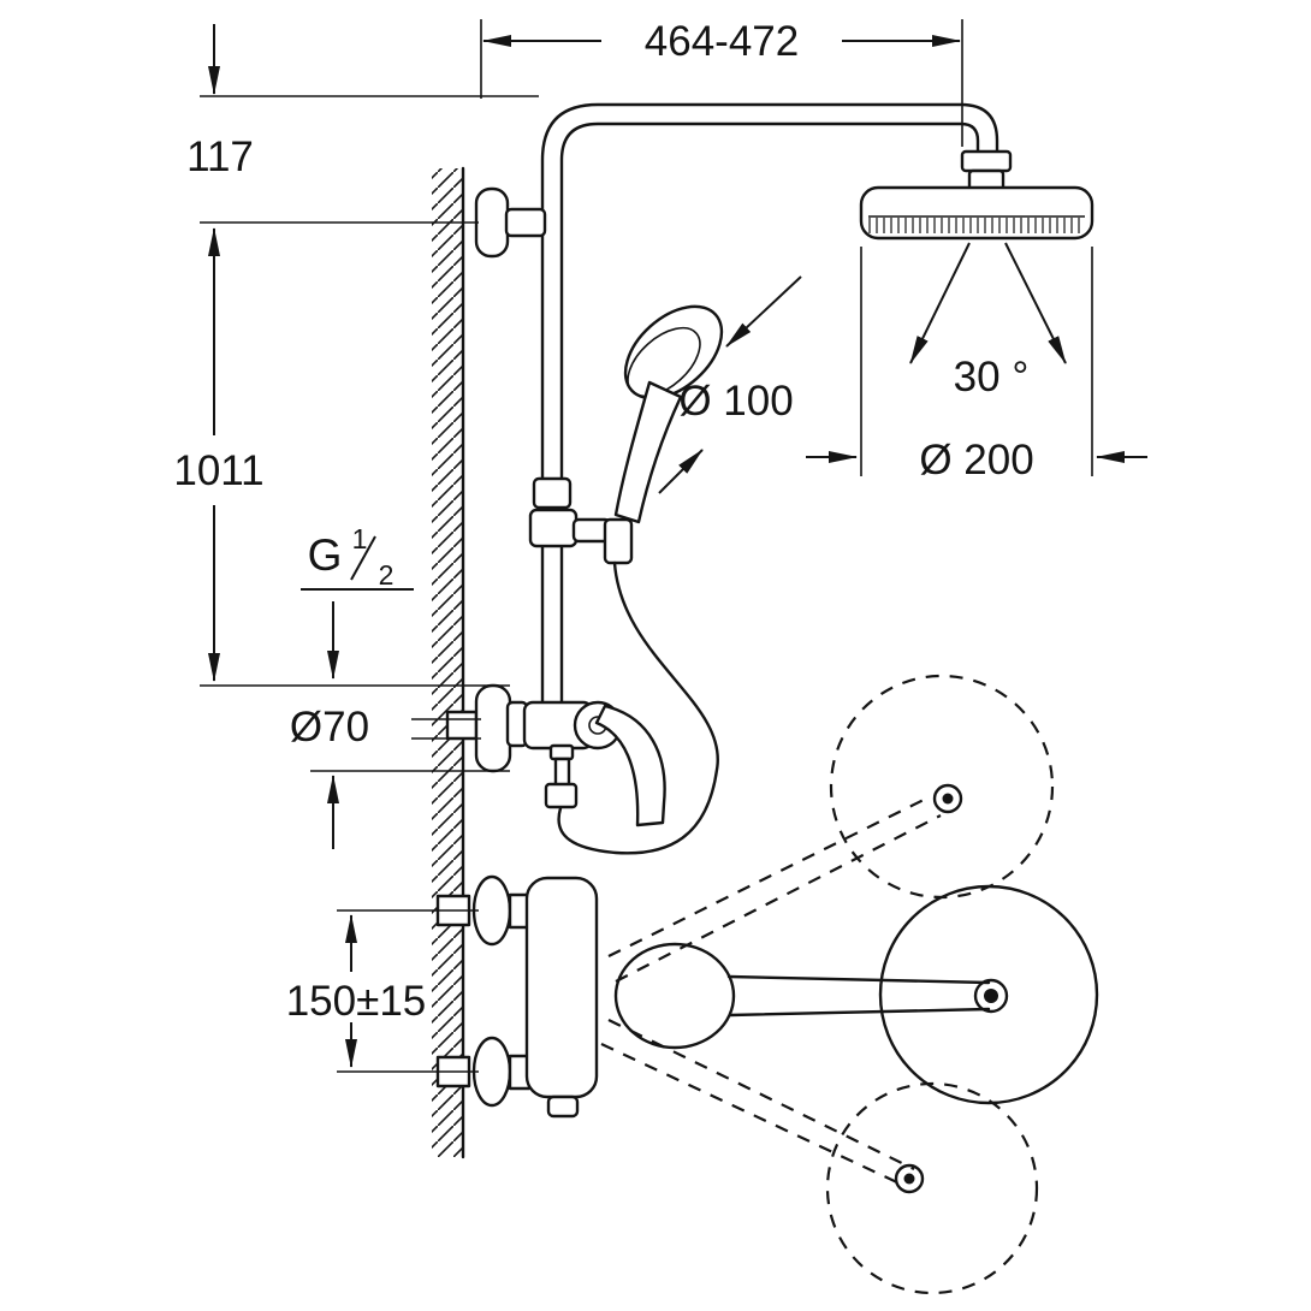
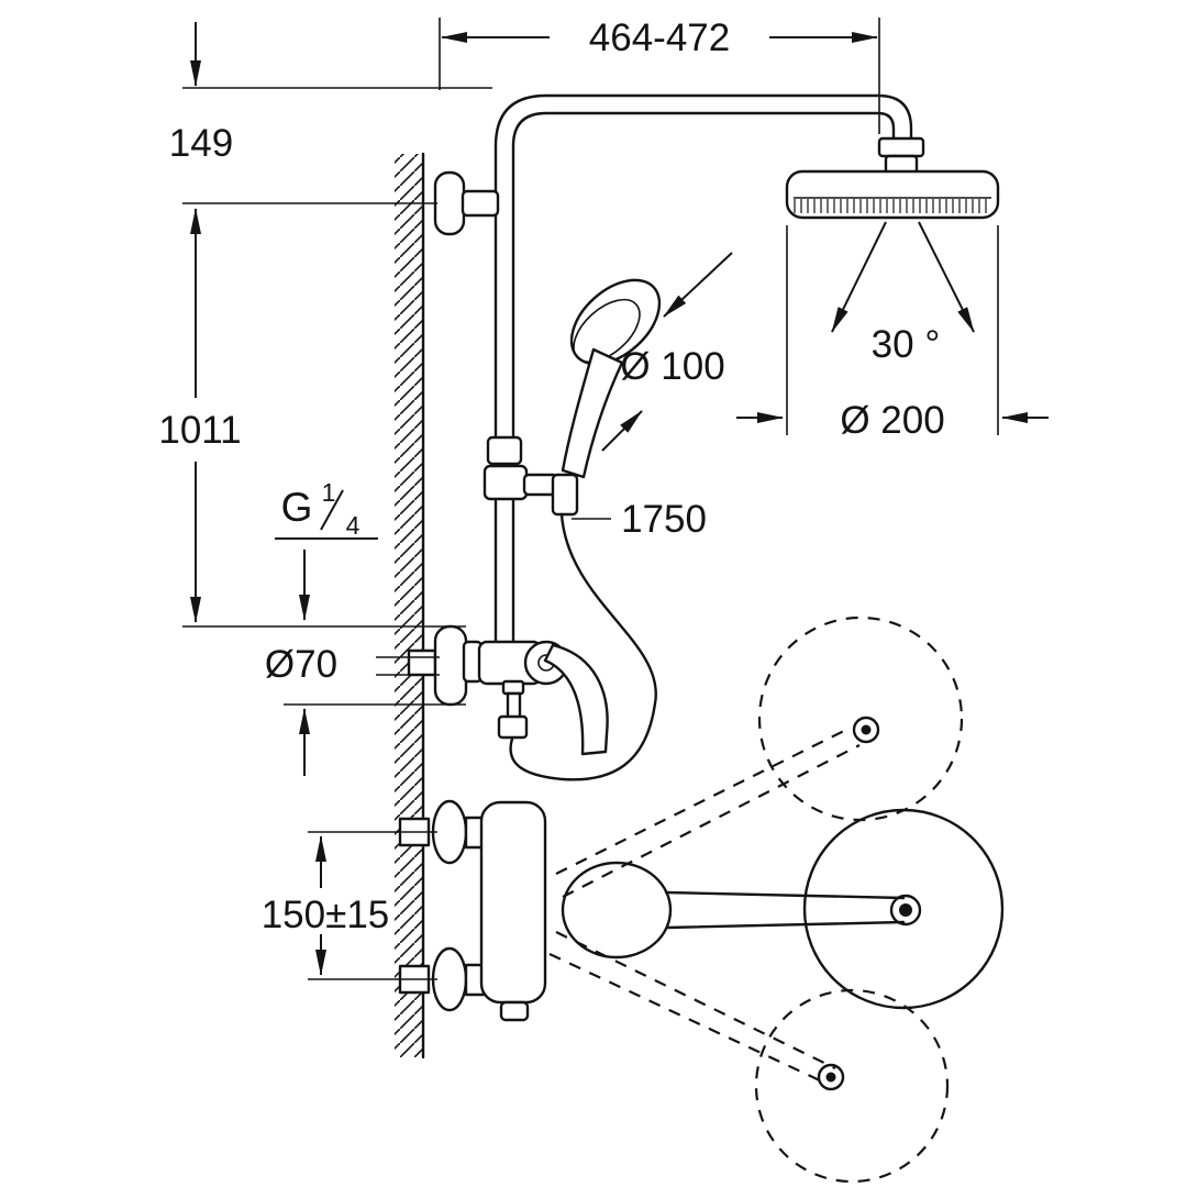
  464-472
- 117
+ 149
  1011
  G
  1
- 2
+ 4
  Ø70
  Ø 100
+ 1750
  30 °
  Ø 200
  150±15
